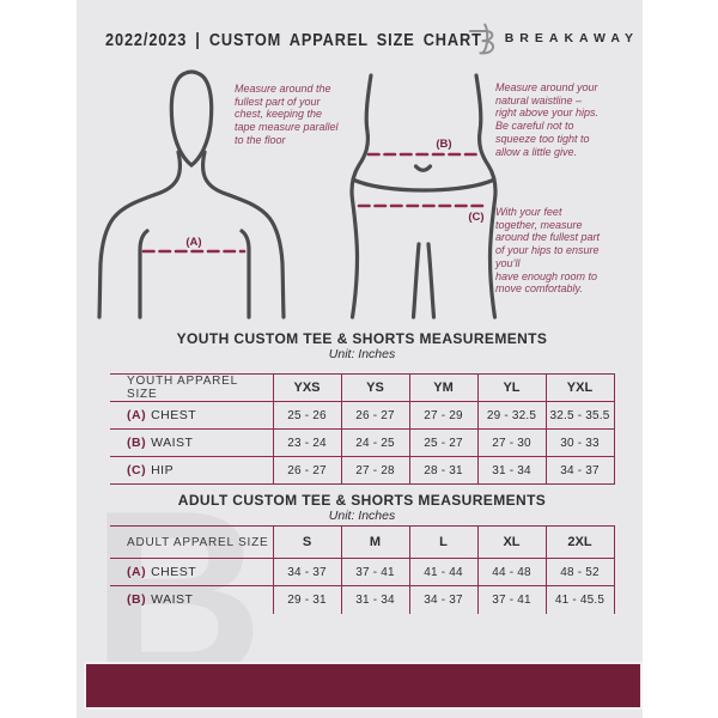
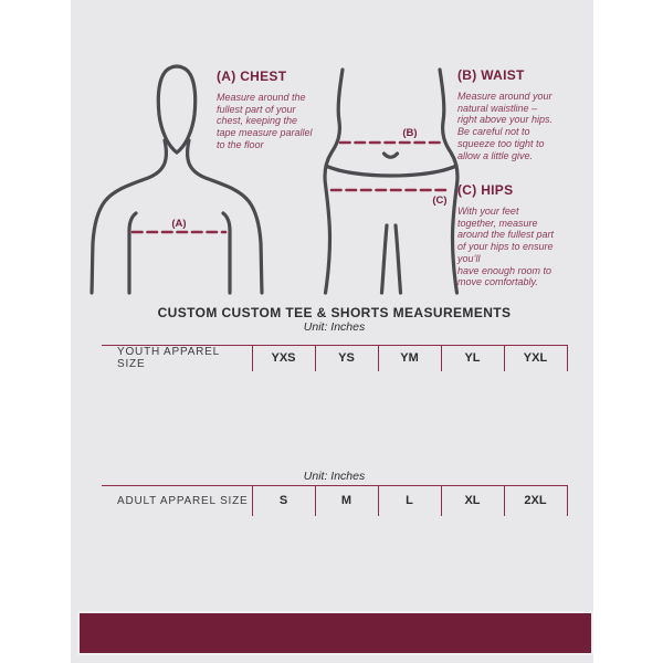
- 2022/2023 | CUSTOM APPAREL SIZE CHART
- BREAKAWAY
- B
  (A)
  (B)
  (C)
+ (A) CHEST
  Measure around the
  fullest part of your
  chest, keeping the
  tape measure parallel
  to the floor
+ (B) WAIST
  Measure around your
  natural waistline –
  right above your hips.
  Be careful not to
  squeeze too tight to
  allow a little give.
+ (C) HIPS
  With your feet
  together, measure
  around the fullest part
  of your hips to ensure
  you’ll
  have enough room to
  move comfortably.
- YOUTH CUSTOM TEE & SHORTS MEASUREMENTS
+ CUSTOM CUSTOM TEE & SHORTS MEASUREMENTS
  Unit: Inches
  YOUTH APPAREL SIZE	YXS	YS	YM	YL	YXL
- (A) CHEST	25 - 26	26 - 27	27 - 29	29 - 32.5	32.5 - 35.5
- (B) WAIST	23 - 24	24 - 25	25 - 27	27 - 30	30 - 33
- (C) HIP	26 - 27	27 - 28	28 - 31	31 - 34	34 - 37
- ADULT CUSTOM TEE & SHORTS MEASUREMENTS
  Unit: Inches
  ADULT APPAREL SIZE	S	M	L	XL	2XL
- (A) CHEST	34 - 37	37 - 41	41 - 44	44 - 48	48 - 52
- (B) WAIST	29 - 31	31 - 34	34 - 37	37 - 41	41 - 45.5
